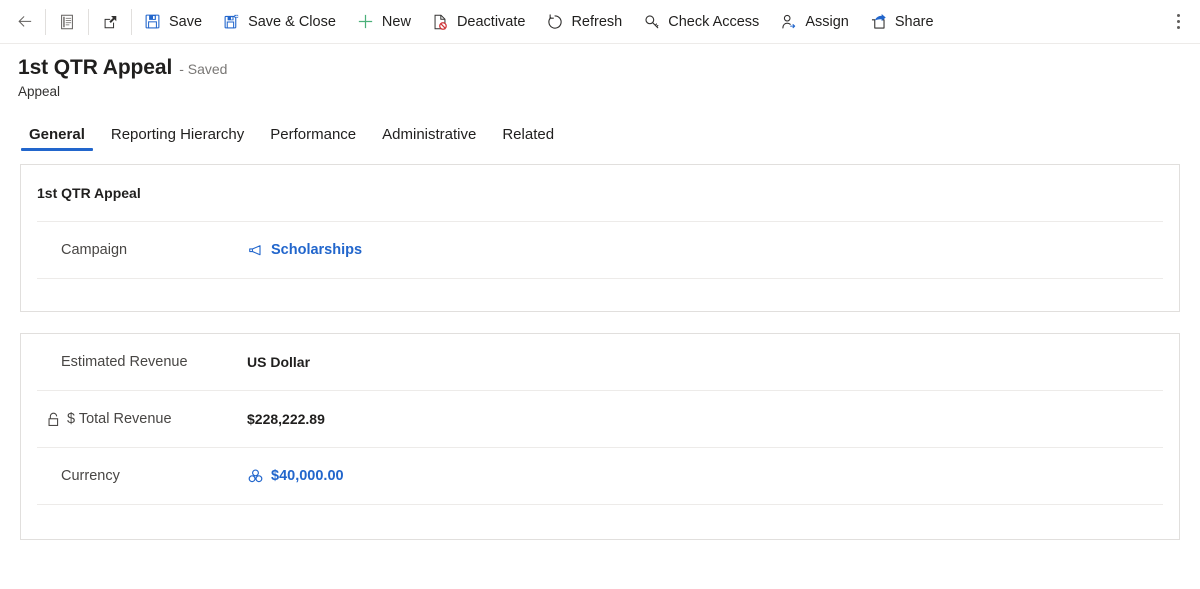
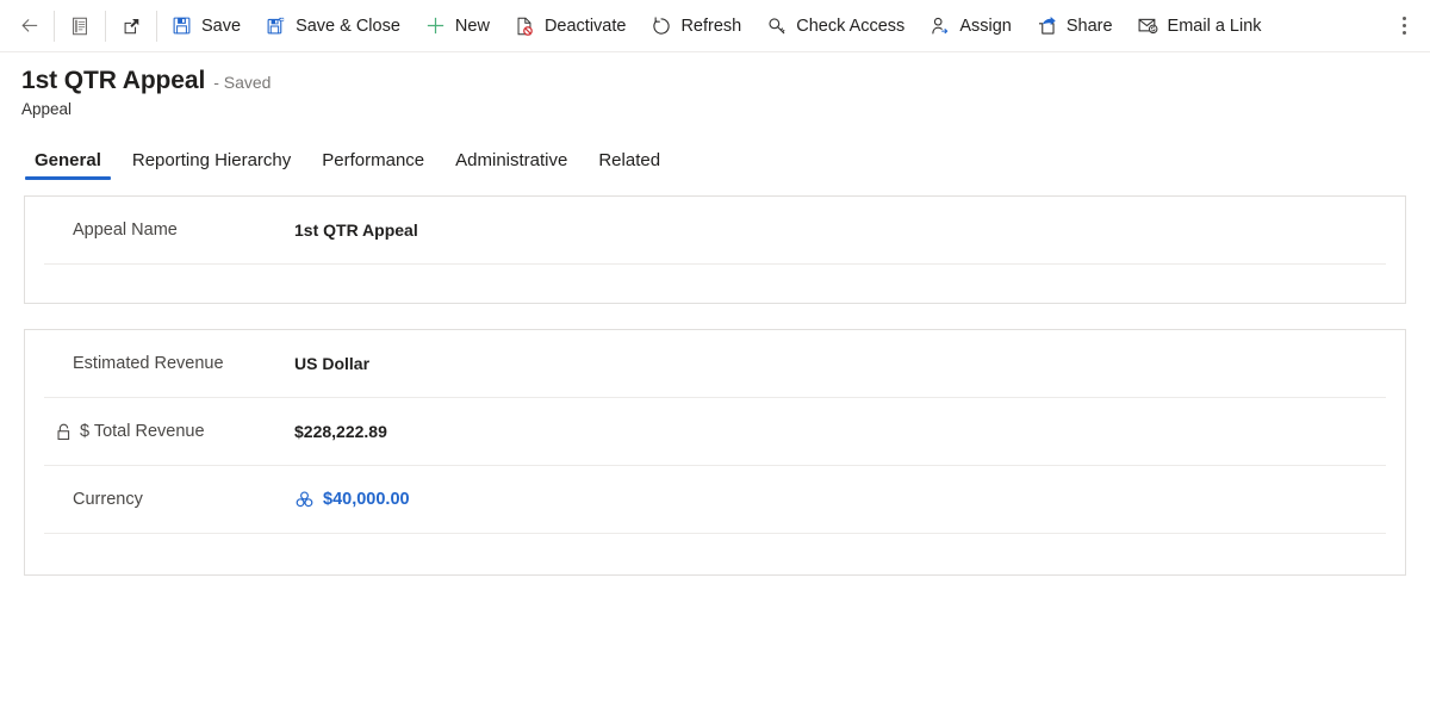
  Save
  Save & Close
  New
  Deactivate
  Refresh
  Check Access
  Assign
  Share
+ Email a Link
  1st QTR Appeal
  - Saved
  Appeal
  General
  Reporting Hierarchy
  Performance
  Administrative
  Related
+ Appeal Name
  1st QTR Appeal
- Campaign
- Scholarships
  Estimated Revenue
  US Dollar
  $ Total Revenue
  $228,222.89
  Currency
  $40,000.00
